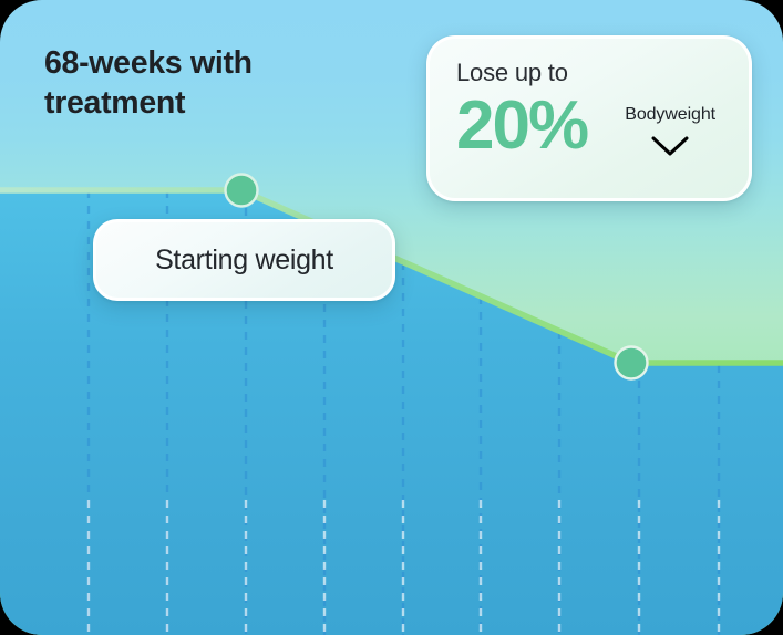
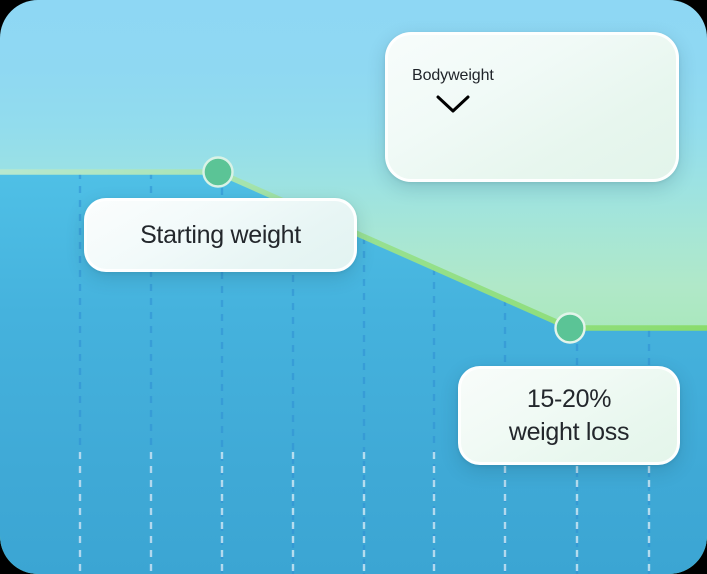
- 68-weeks with
- treatment
- Lose up to
- 20%
  Bodyweight
  Starting weight
+ 15-20%
+ weight loss
